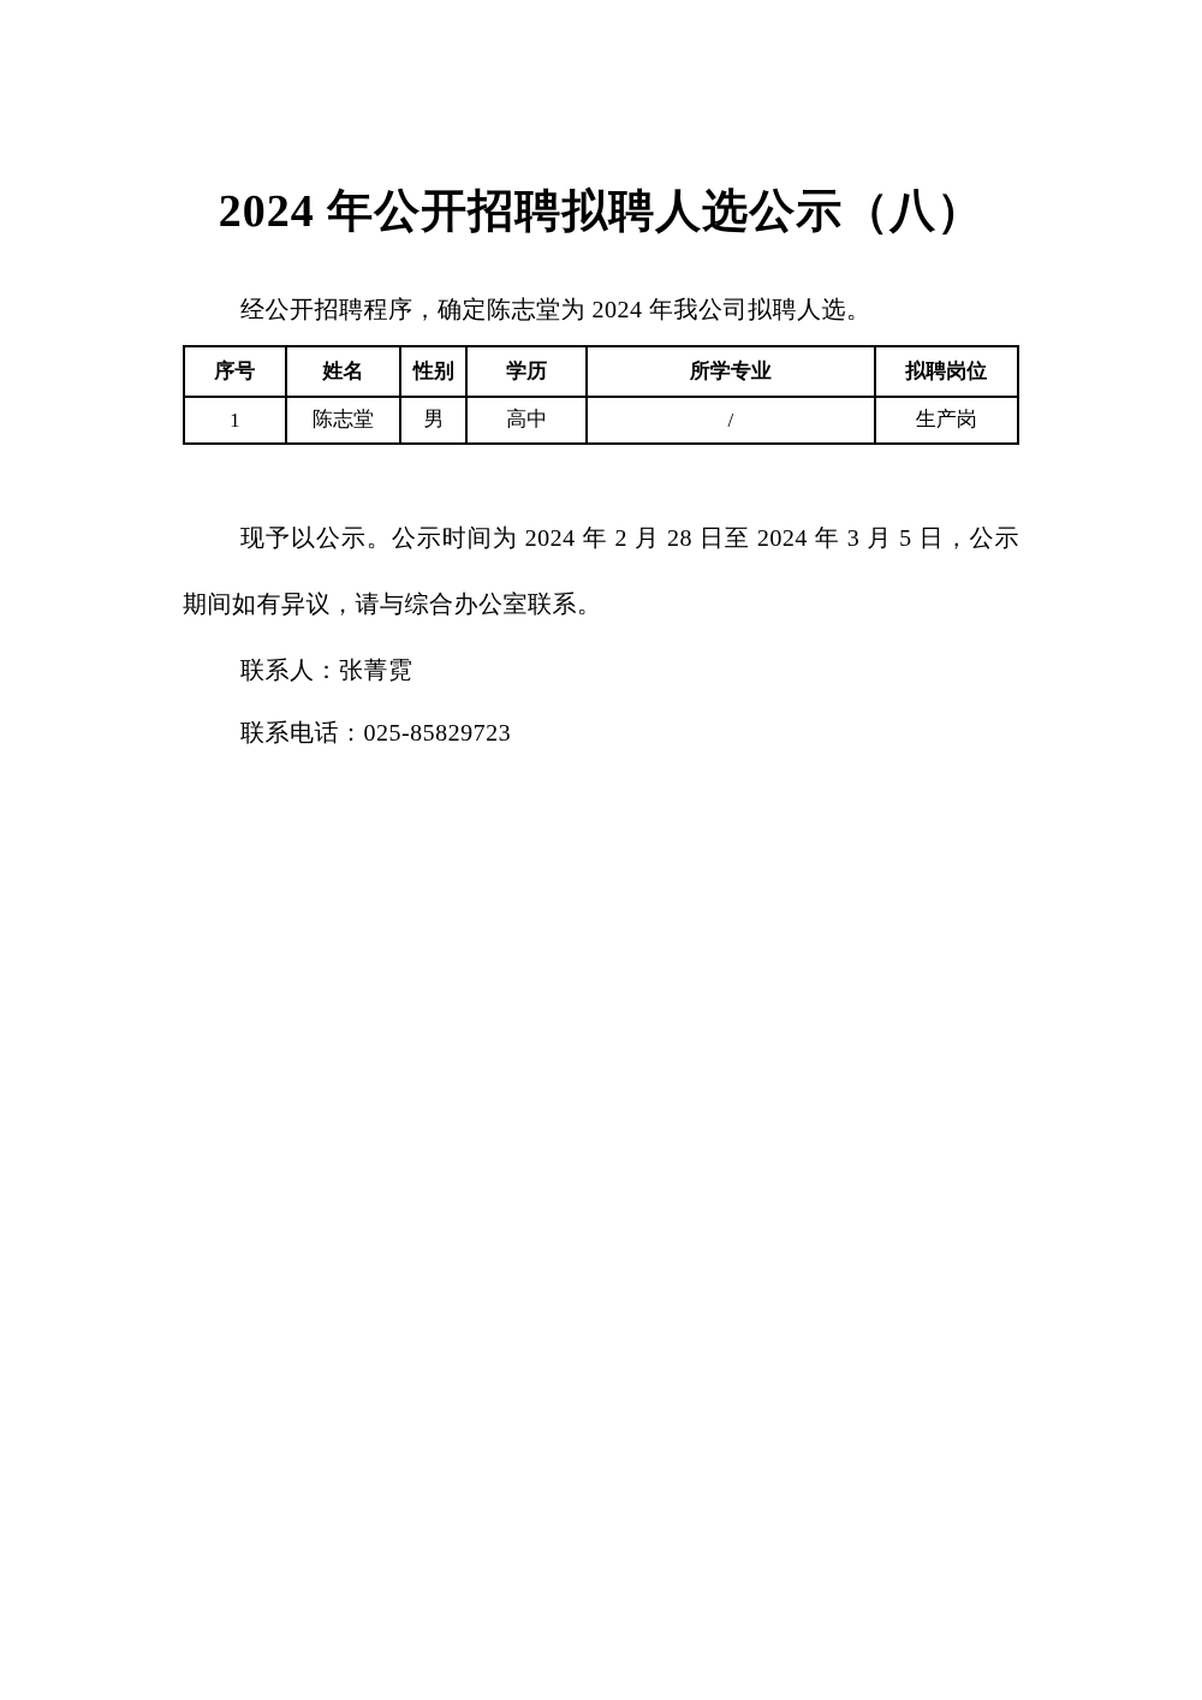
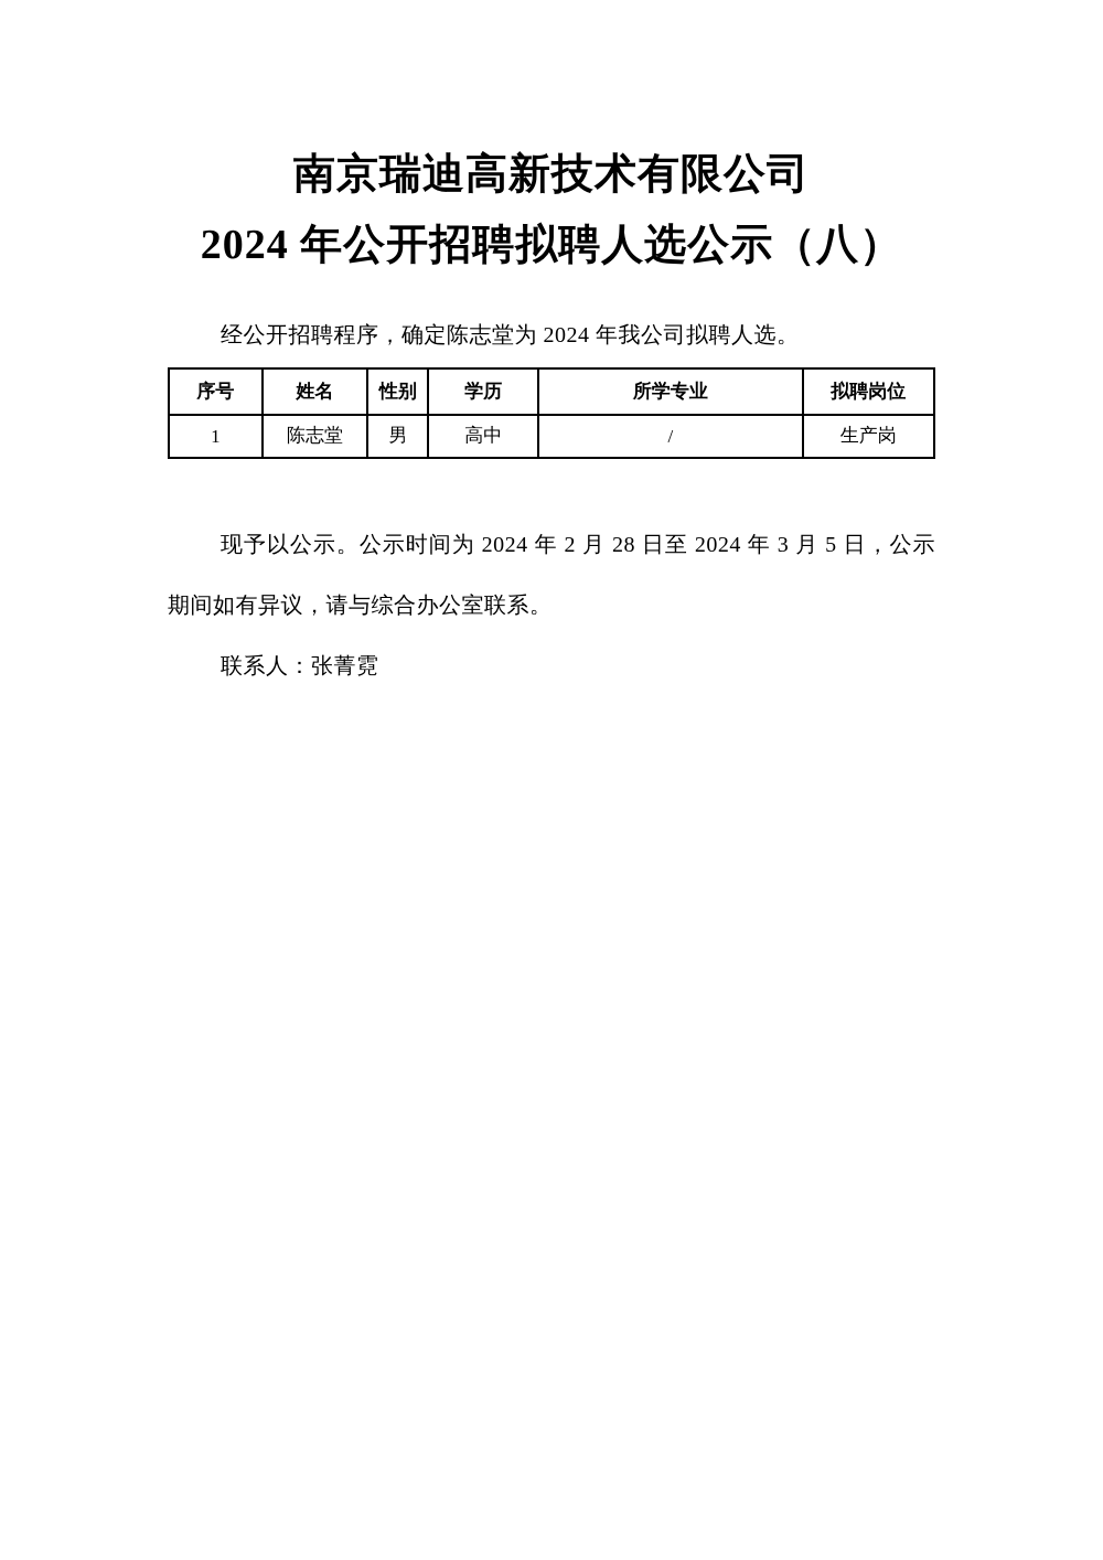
+ 南京瑞迪高新技术有限公司
  2024 年公开招聘拟聘人选公示（八）
  经公开招聘程序，确定陈志堂为 2024 年我公司拟聘人选。
  序号	姓名	性别	学历	所学专业	拟聘岗位
  1	陈志堂	男	高中	/	生产岗
  现予以公示。公示时间为 2024 年 2 月 28 日至 2024 年 3 月 5 日，公示期间如有异议，请与综合办公室联系。
  联系人：张菁霓
- 联系电话：025-85829723
